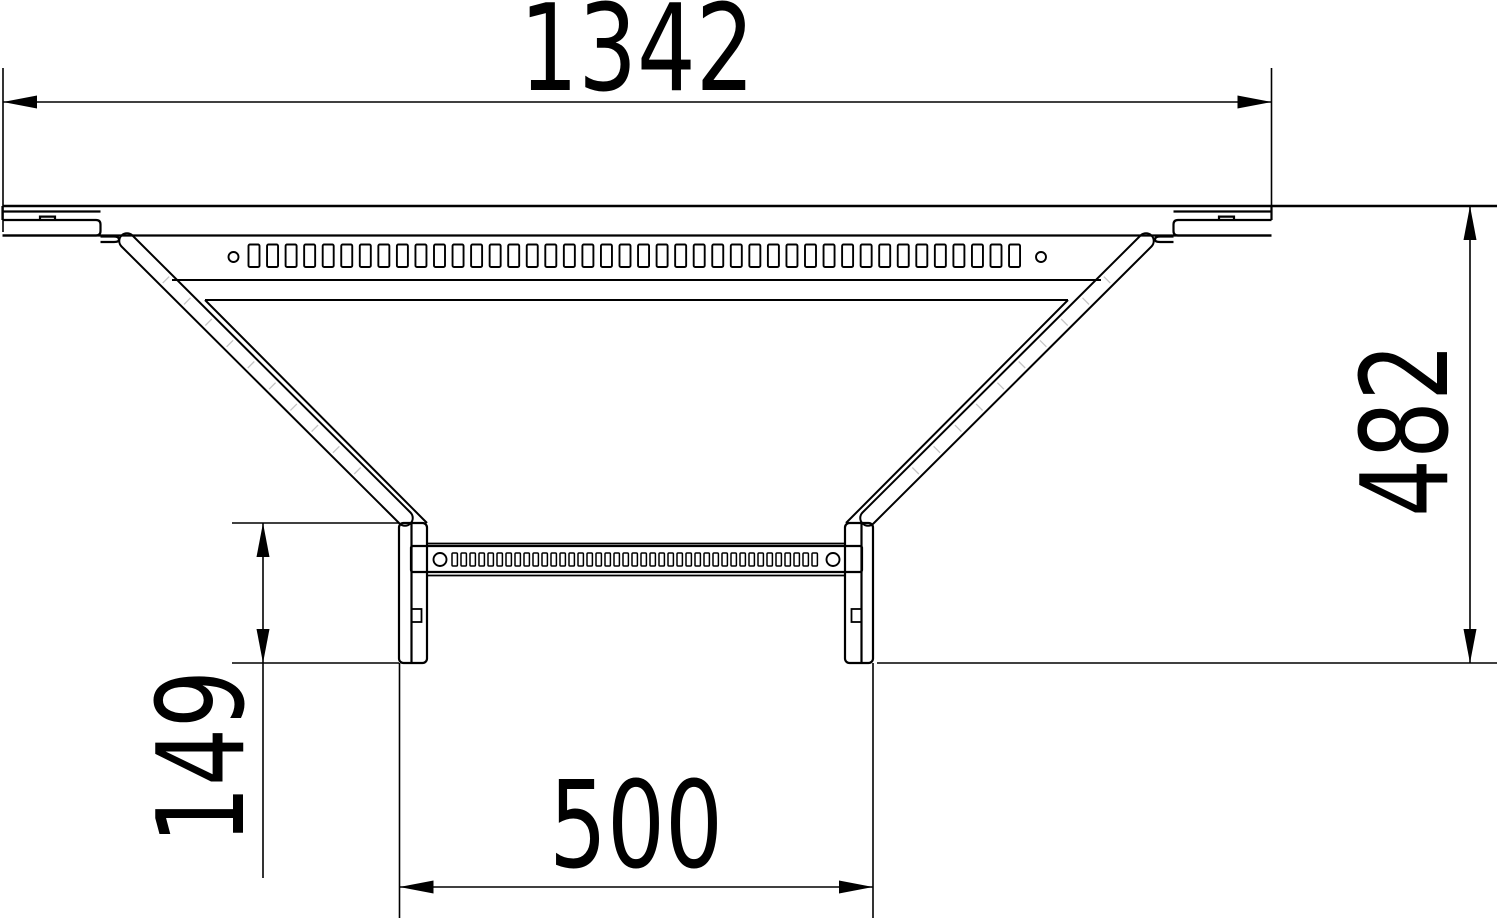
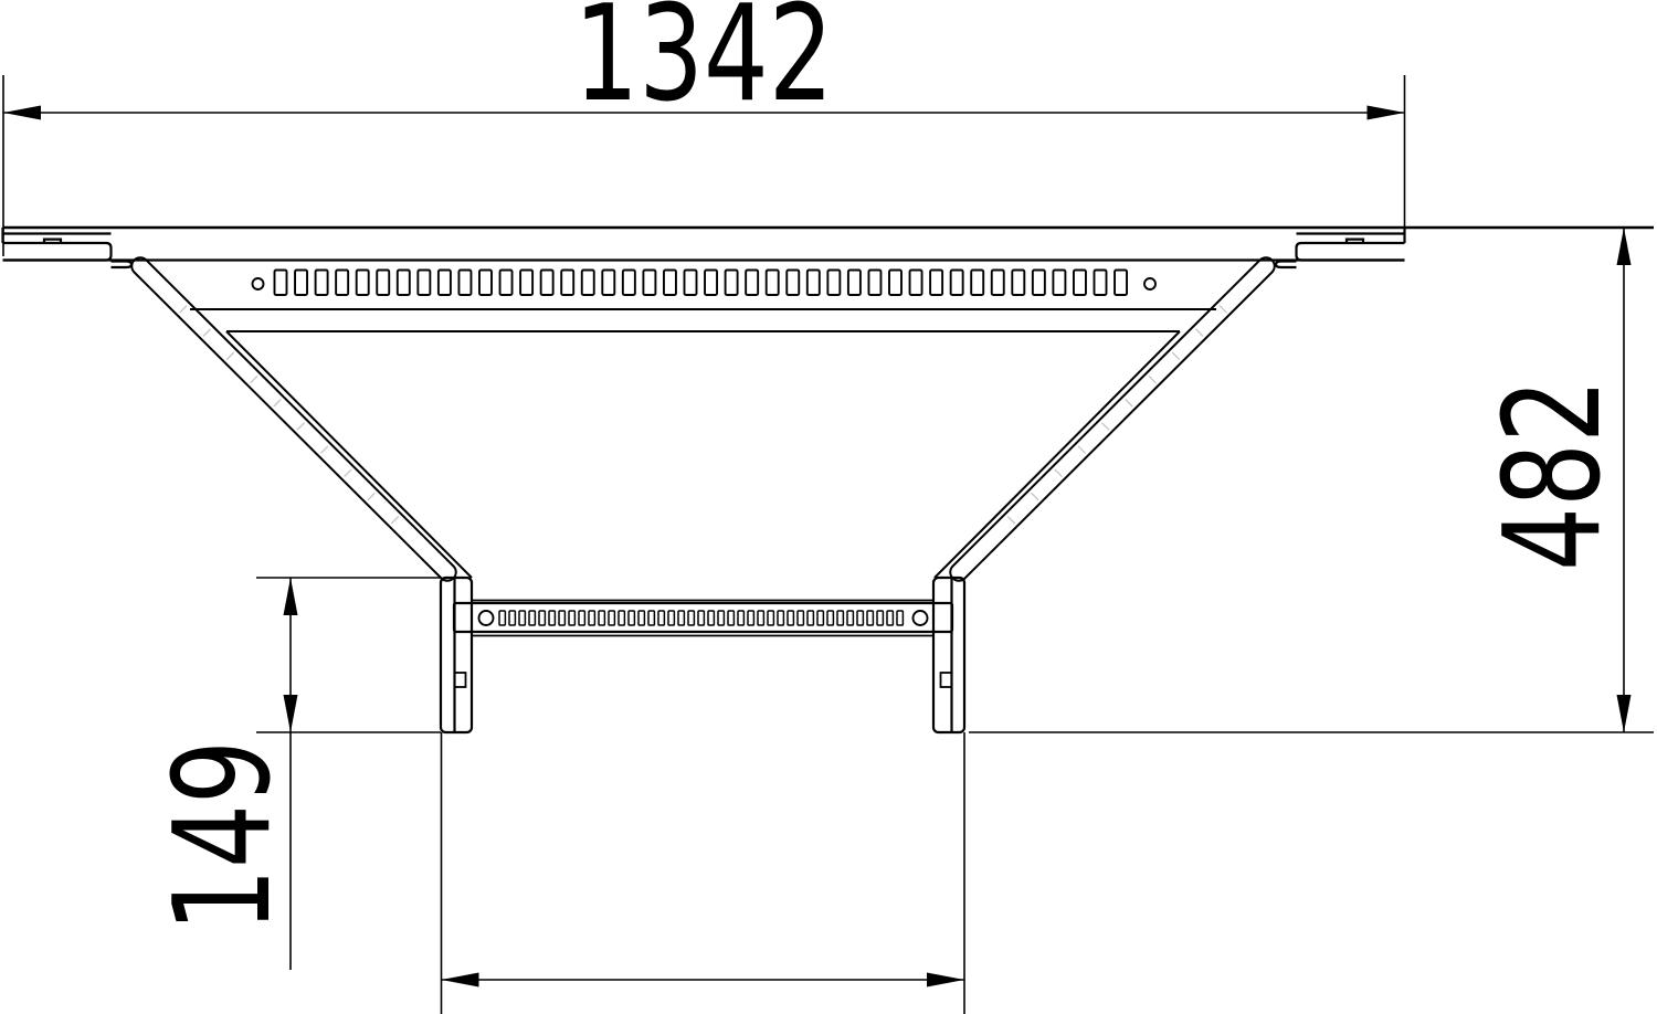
  1342
- 500
